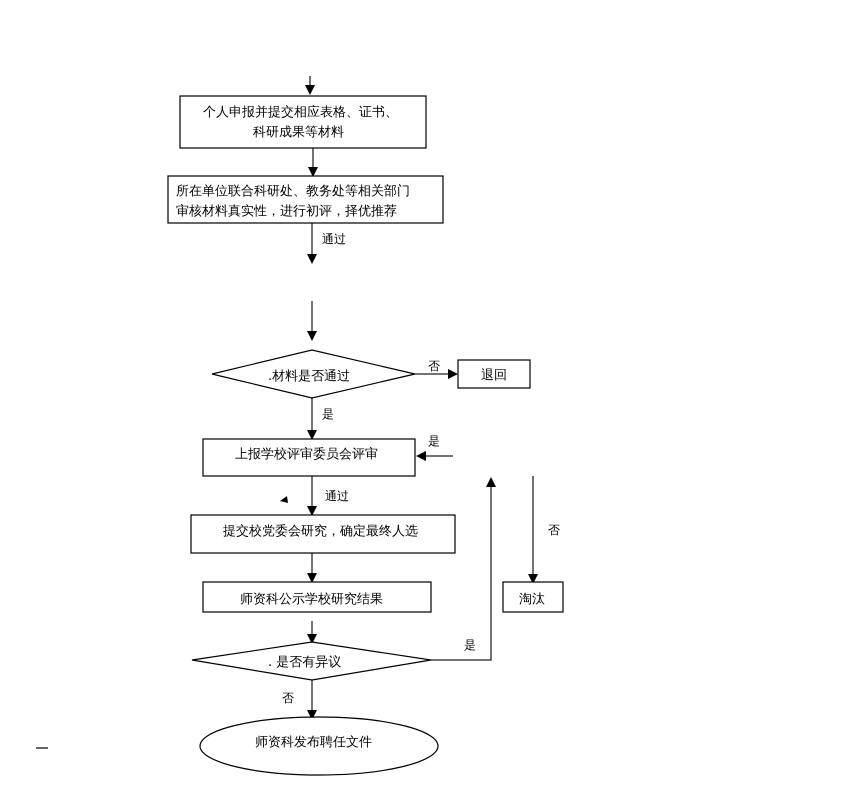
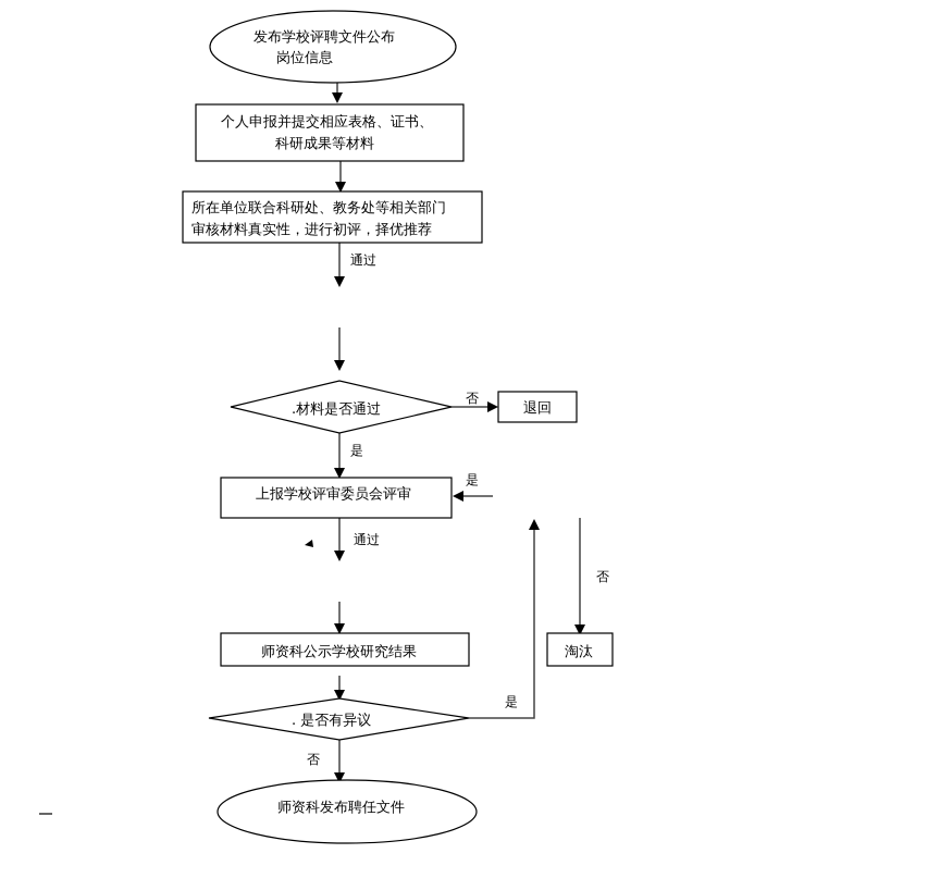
+ 发布学校评聘文件公布
+ 岗位信息
  个人申报并提交相应表格、证书、
  科研成果等材料
  所在单位联合科研处、教务处等相关部门
  审核材料真实性，进行初评，择优推荐
  .材料是否通过
  退回
  上报学校评审委员会评审
- 提交校党委会研究，确定最终人选
  师资科公示学校研究结果
  . 是否有异议
  淘汰
  师资科发布聘任文件
  通过
  否
  是
  是
  通过
  是
  否
  否
